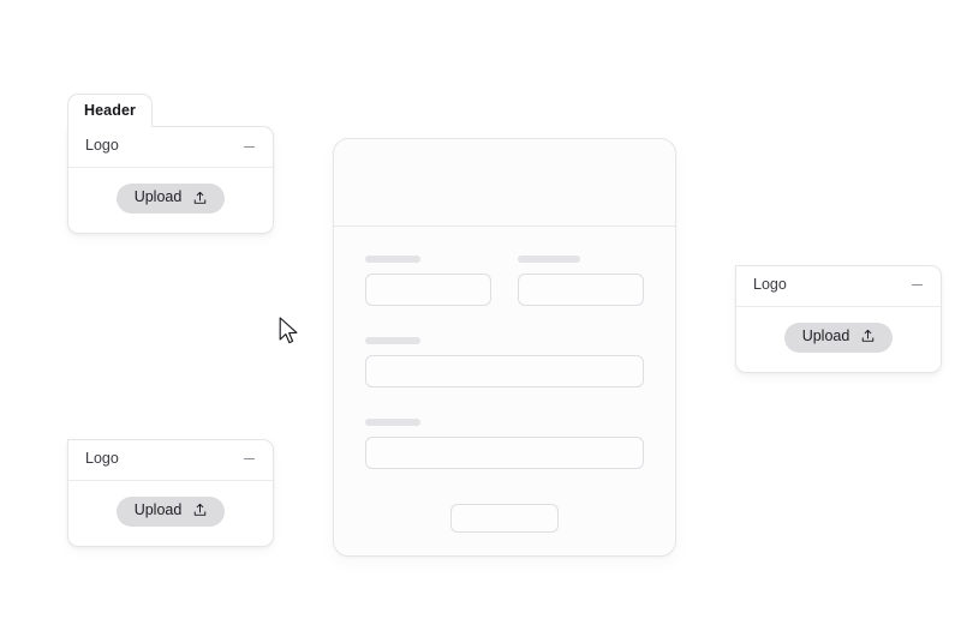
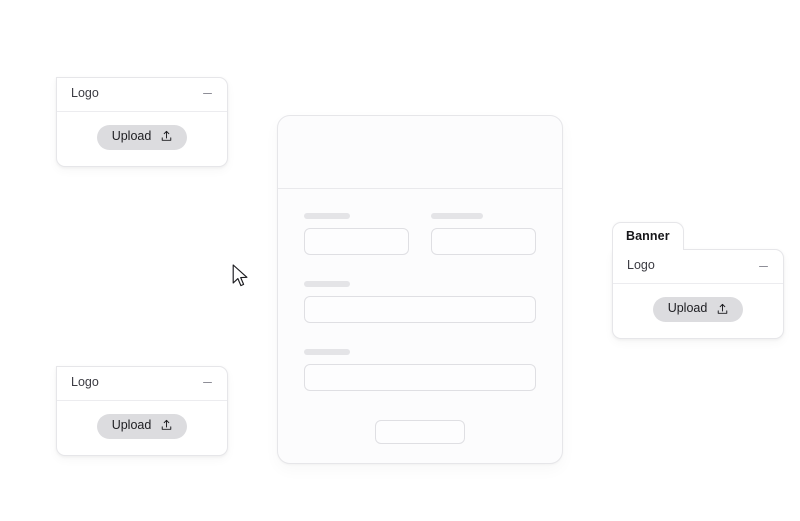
- Header
  Logo
  Upload
  Logo
  Upload
+ Banner
  Logo
  Upload
